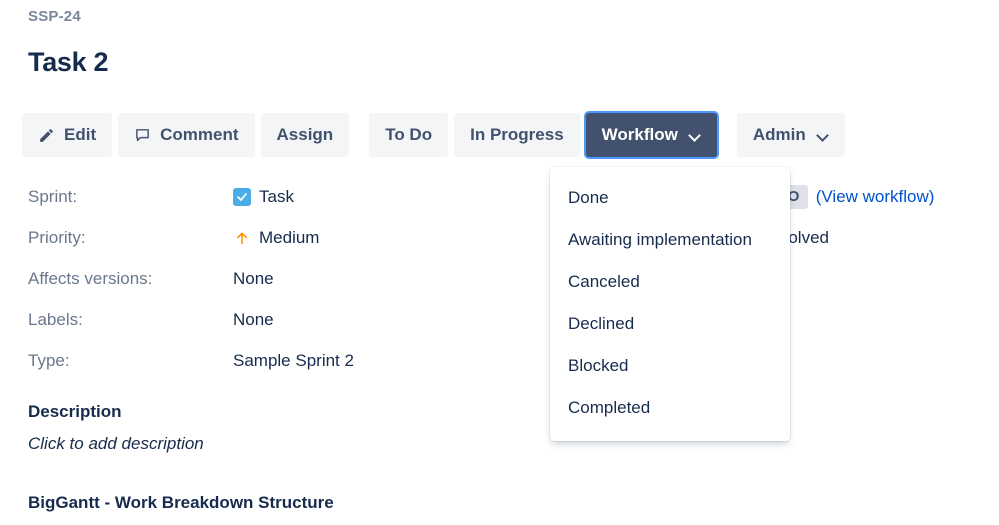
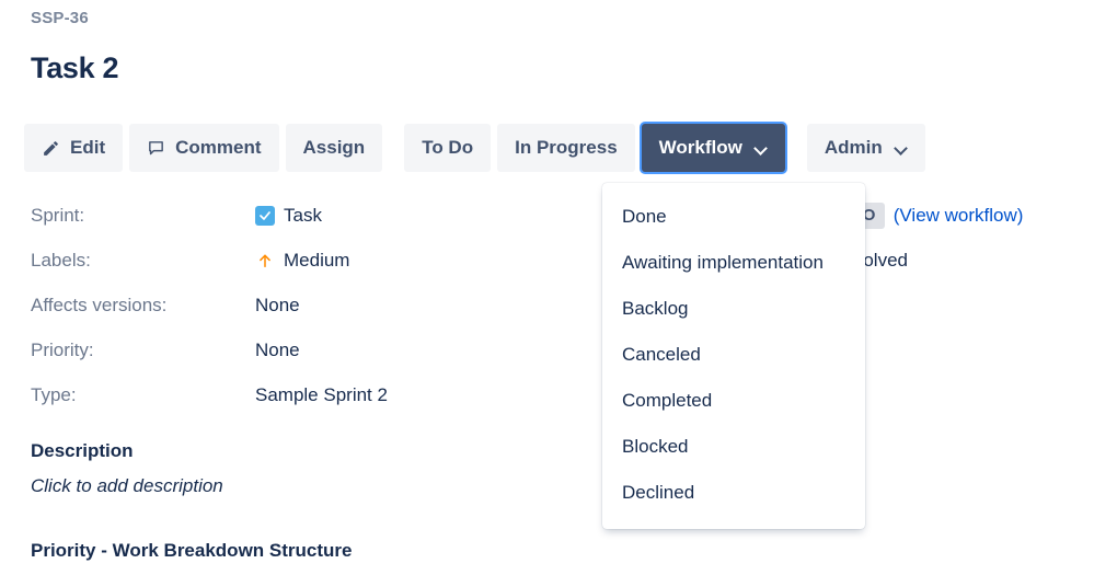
- SSP-24
+ SSP-36
  Task 2
  Edit
  Comment
  Assign
  To Do
  In Progress
  Workflow
  Admin
  Sprint:
  Task
  (View workflow)
- Priority:
+ Labels:
  Medium
  Affects versions:
  None
- Labels:
+ Priority:
  None
  Type:
  Sample Sprint 2
  Description
  Click to add description
- BigGantt - Work Breakdown Structure
+ Priority - Work Breakdown Structure
  Done
  Awaiting implementation
+ Backlog
  Canceled
- Declined
+ Completed
  Blocked
- Completed
+ Declined
